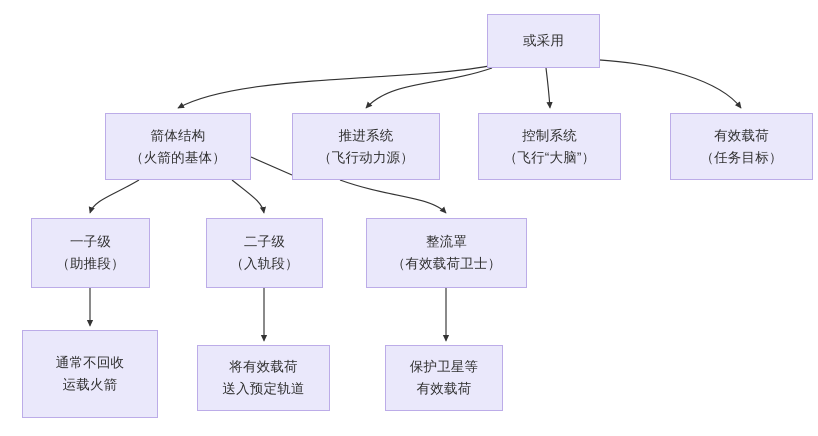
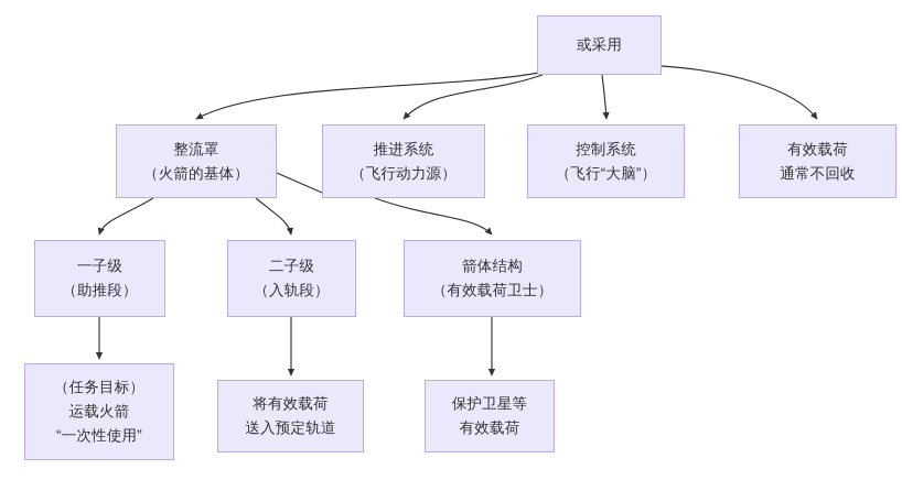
  或采用
- 箭体结构
+ 整流罩
  （火箭的基体）
  推进系统
  （飞行动力源）
  控制系统
  （飞行“大脑”）
  有效载荷
- （任务目标）
+ 通常不回收
  一子级
  （助推段）
  二子级
  （入轨段）
- 整流罩
+ 箭体结构
  （有效载荷卫士）
- 通常不回收
+ （任务目标）
  运载火箭
+ “一次性使用”
  将有效载荷
  送入预定轨道
  保护卫星等
  有效载荷
